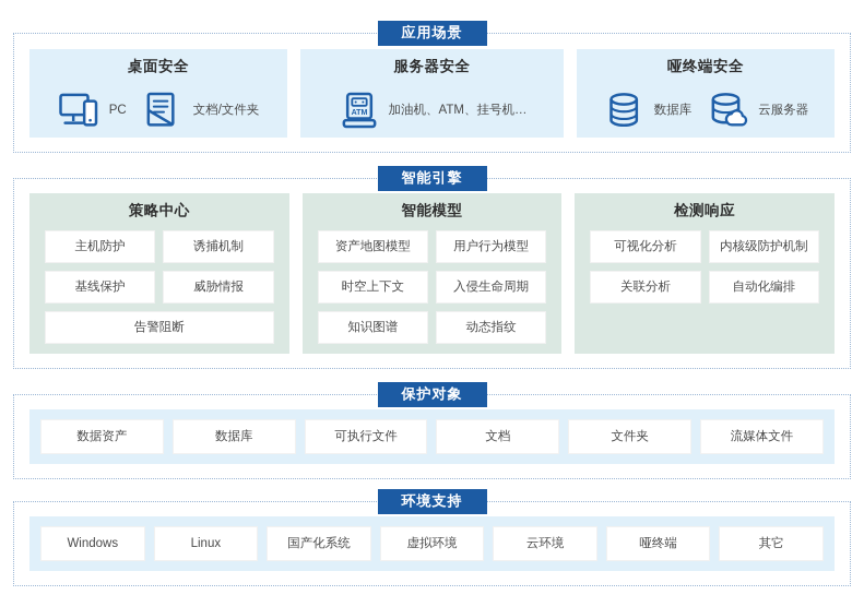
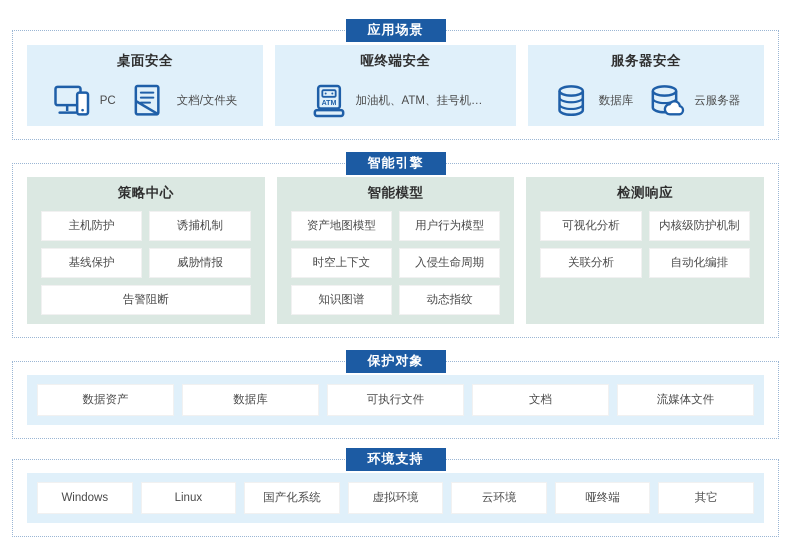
  应用场景
  桌面安全
  PC
  文档/文件夹
- 服务器安全
+ 哑终端安全
  ATM
  加油机、ATM、挂号机…
- 哑终端安全
+ 服务器安全
  数据库
  云服务器
  智能引擎
  策略中心
  主机防护
  诱捕机制
  基线保护
  威胁情报
  告警阻断
  智能模型
  资产地图模型
  用户行为模型
  时空上下文
  入侵生命周期
  知识图谱
  动态指纹
  检测响应
  可视化分析
  内核级防护机制
  关联分析
  自动化编排
  保护对象
  数据资产
  数据库
  可执行文件
  文档
- 文件夹
  流媒体文件
  环境支持
  Windows
  Linux
  国产化系统
  虚拟环境
  云环境
  哑终端
  其它
